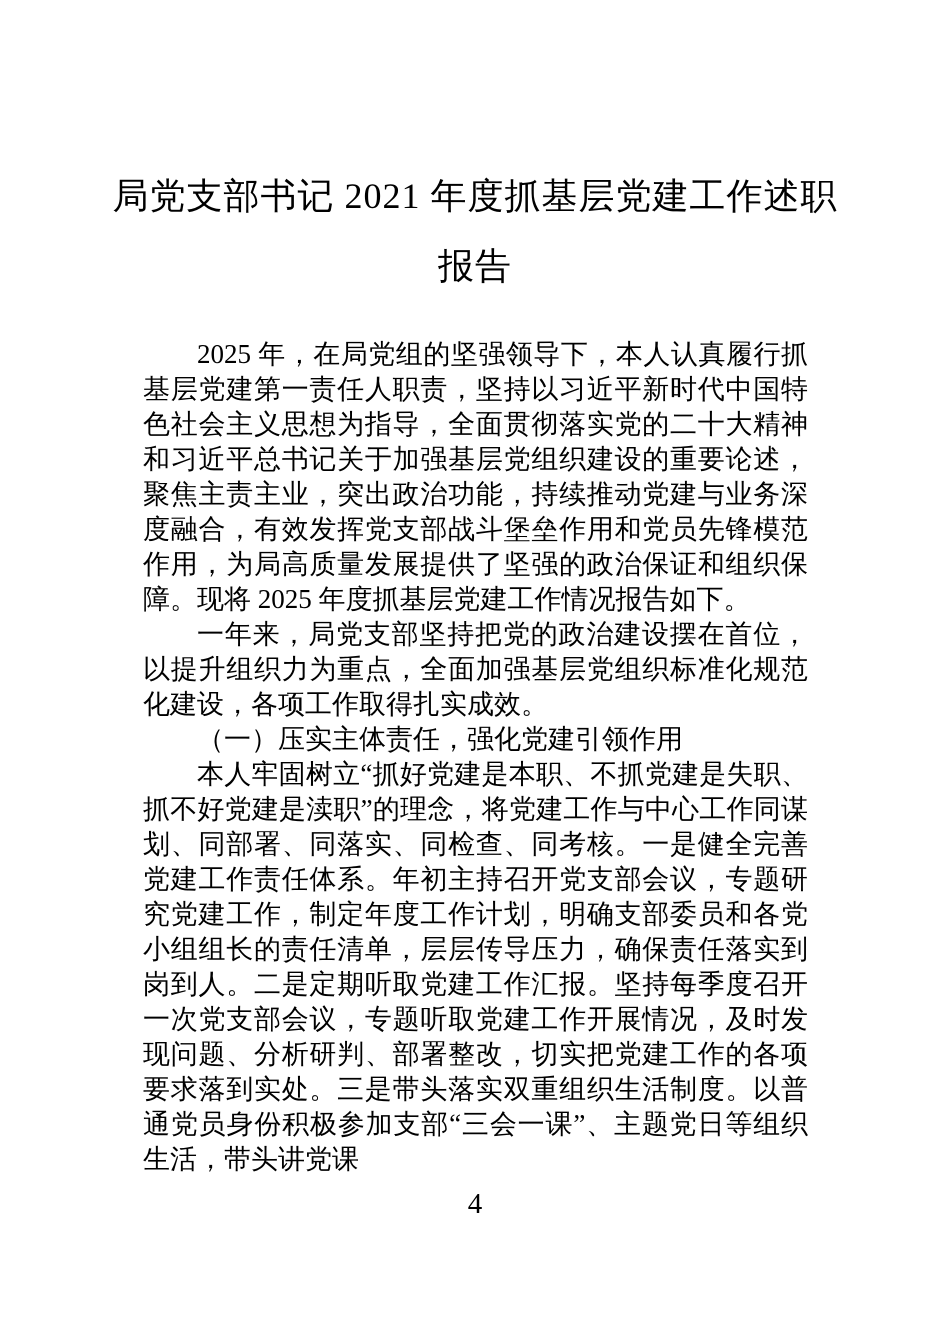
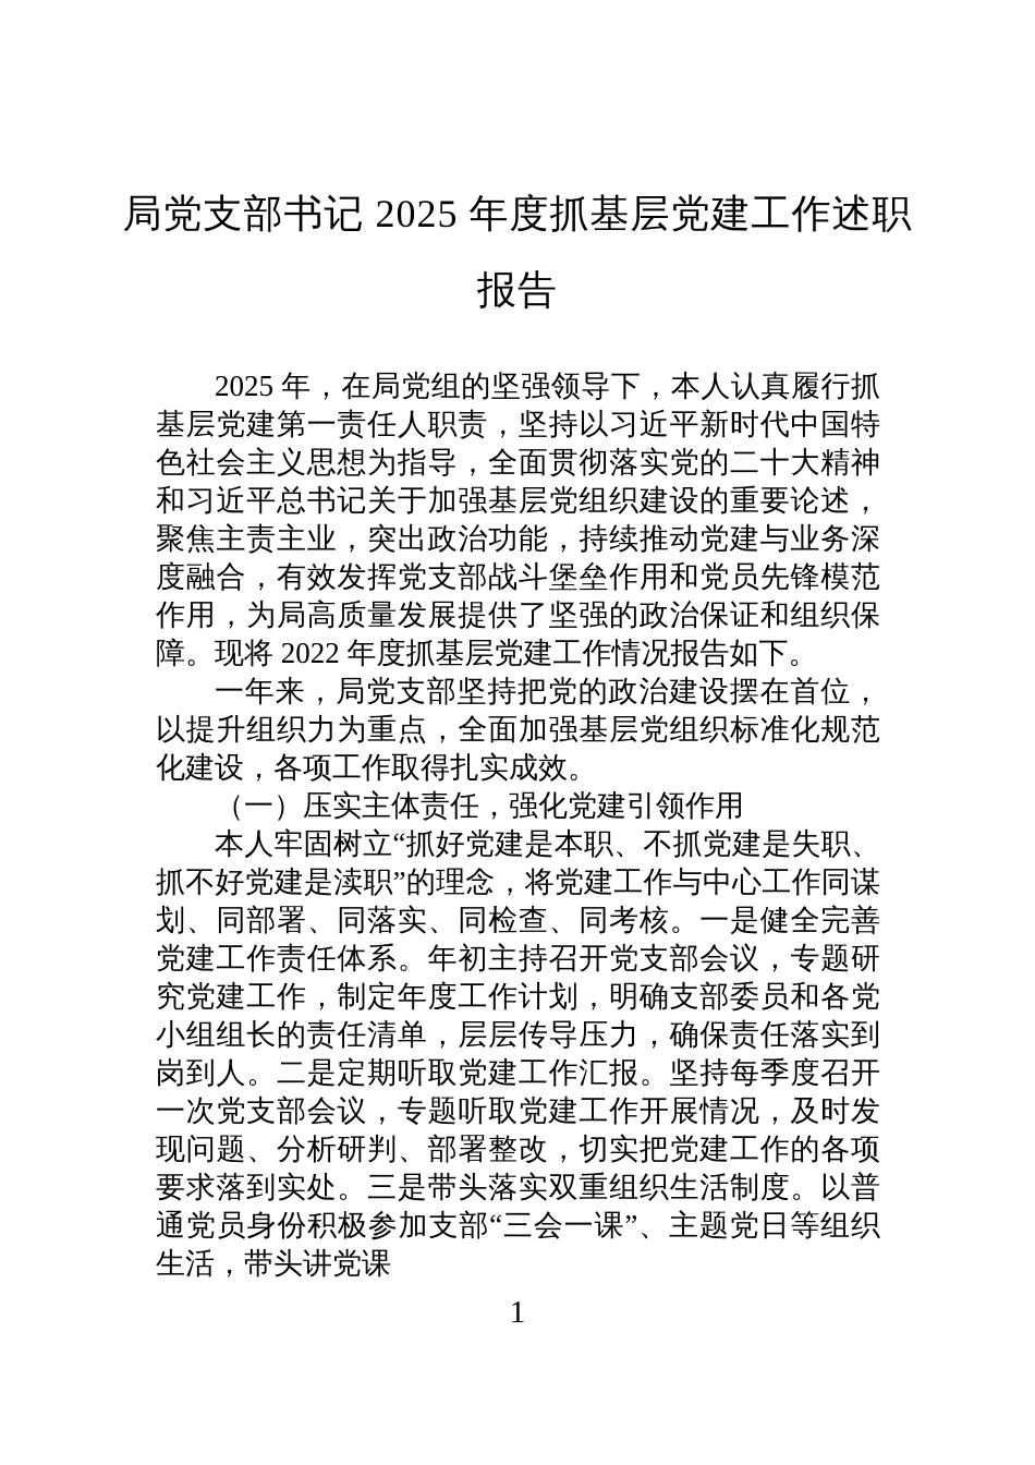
- 局党支部书记 2021 年度抓基层党建工作述职报告
+ 局党支部书记 2025 年度抓基层党建工作述职报告
- 2025 年，在局党组的坚强领导下，本人认真履行抓基层党建第一责任人职责，坚持以习近平新时代中国特色社会主义思想为指导，全面贯彻落实党的二十大精神和习近平总书记关于加强基层党组织建设的重要论述，聚焦主责主业，突出政治功能，持续推动党建与业务深度融合，有效发挥党支部战斗堡垒作用和党员先锋模范作用，为局高质量发展提供了坚强的政治保证和组织保障。现将 2025 年度抓基层党建工作情况报告如下。
+ 2025 年，在局党组的坚强领导下，本人认真履行抓基层党建第一责任人职责，坚持以习近平新时代中国特色社会主义思想为指导，全面贯彻落实党的二十大精神和习近平总书记关于加强基层党组织建设的重要论述，聚焦主责主业，突出政治功能，持续推动党建与业务深度融合，有效发挥党支部战斗堡垒作用和党员先锋模范作用，为局高质量发展提供了坚强的政治保证和组织保障。现将 2022 年度抓基层党建工作情况报告如下。
  一年来，局党支部坚持把党的政治建设摆在首位，以提升组织力为重点，全面加强基层党组织标准化规范化建设，各项工作取得扎实成效。
  （一）压实主体责任，强化党建引领作用
  本人牢固树立“抓好党建是本职、不抓党建是失职、抓不好党建是渎职”的理念，将党建工作与中心工作同谋划、同部署、同落实、同检查、同考核。一是健全完善党建工作责任体系。年初主持召开党支部会议，专题研究党建工作，制定年度工作计划，明确支部委员和各党小组组长的责任清单，层层传导压力，确保责任落实到岗到人。二是定期听取党建工作汇报。坚持每季度召开一次党支部会议，专题听取党建工作开展情况，及时发现问题、分析研判、部署整改，切实把党建工作的各项要求落到实处。三是带头落实双重组织生活制度。以普通党员身份积极参加支部“三会一课”、主题党日等组织生活，带头讲党课
- 4
+ 1
